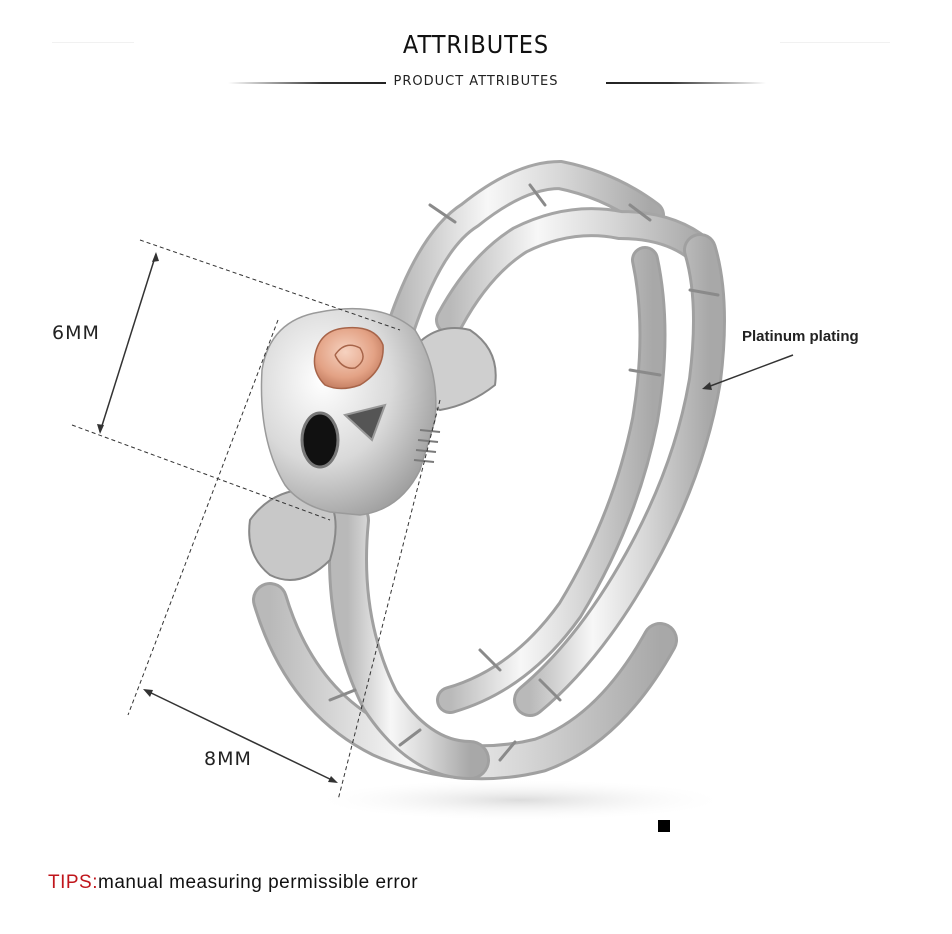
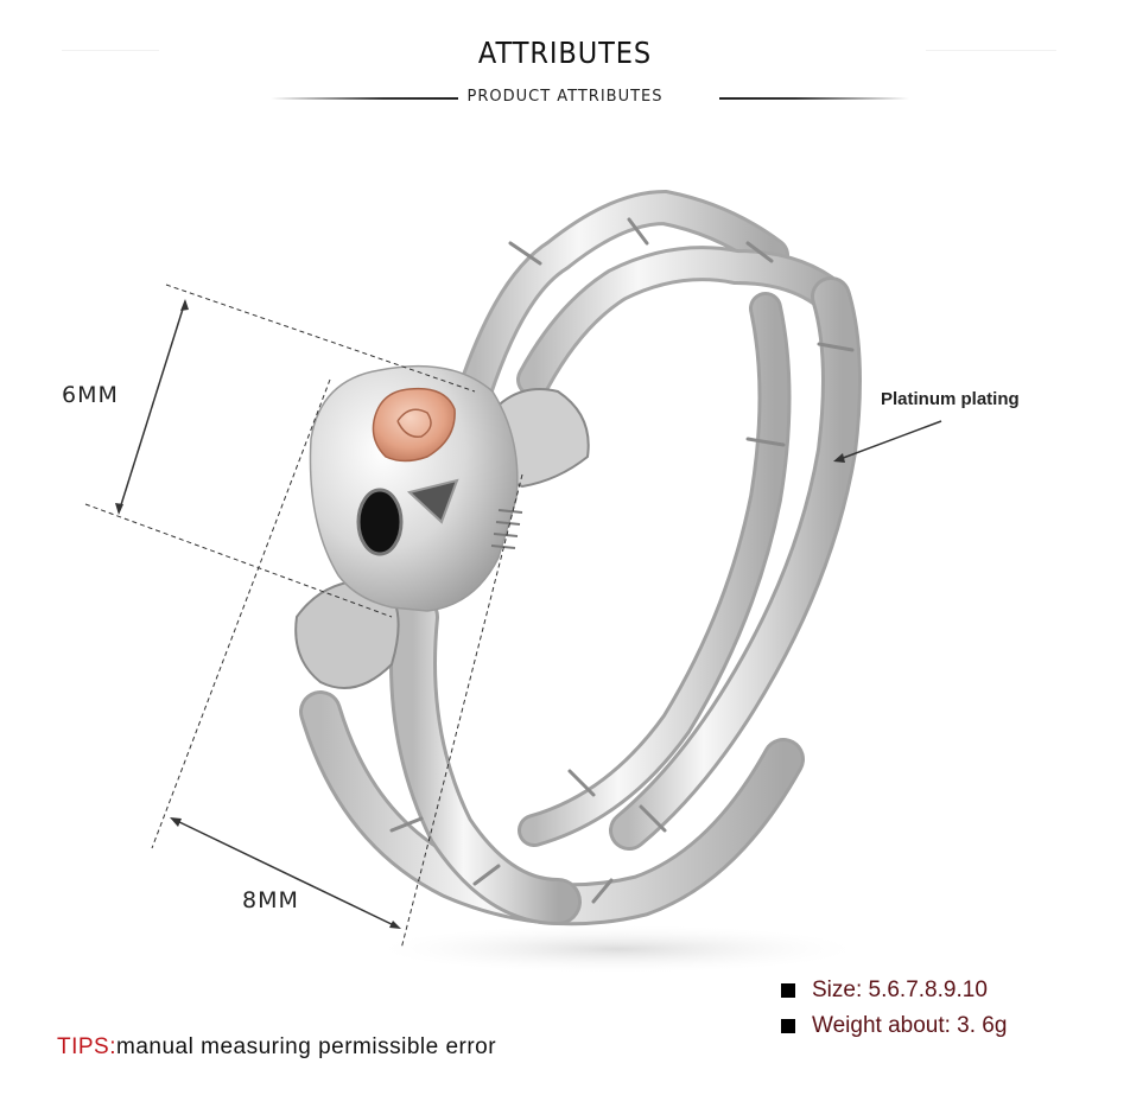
  ATTRIBUTES
  PRODUCT ATTRIBUTES
  6MM
  8MM
  Platinum plating
+ Size: 5.6.7.8.9.10
+ Weight about: 3. 6g
  TIPS:manual measuring permissible error
